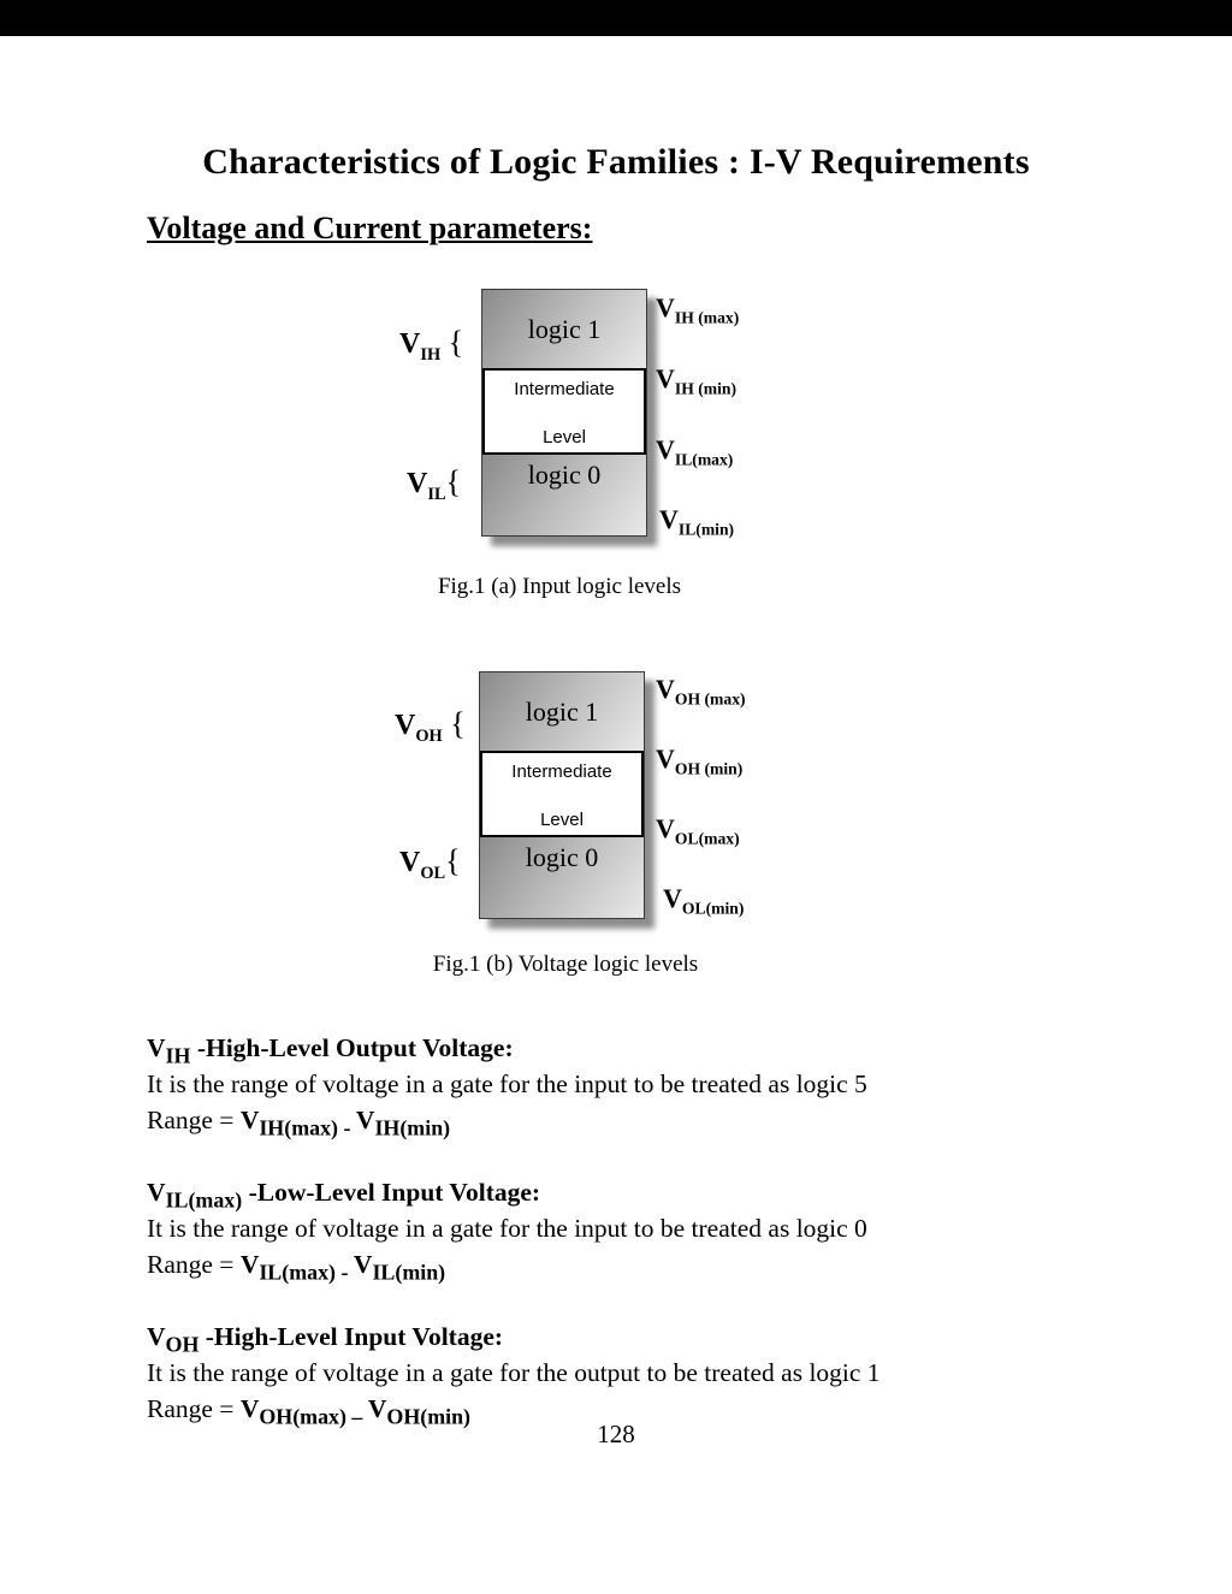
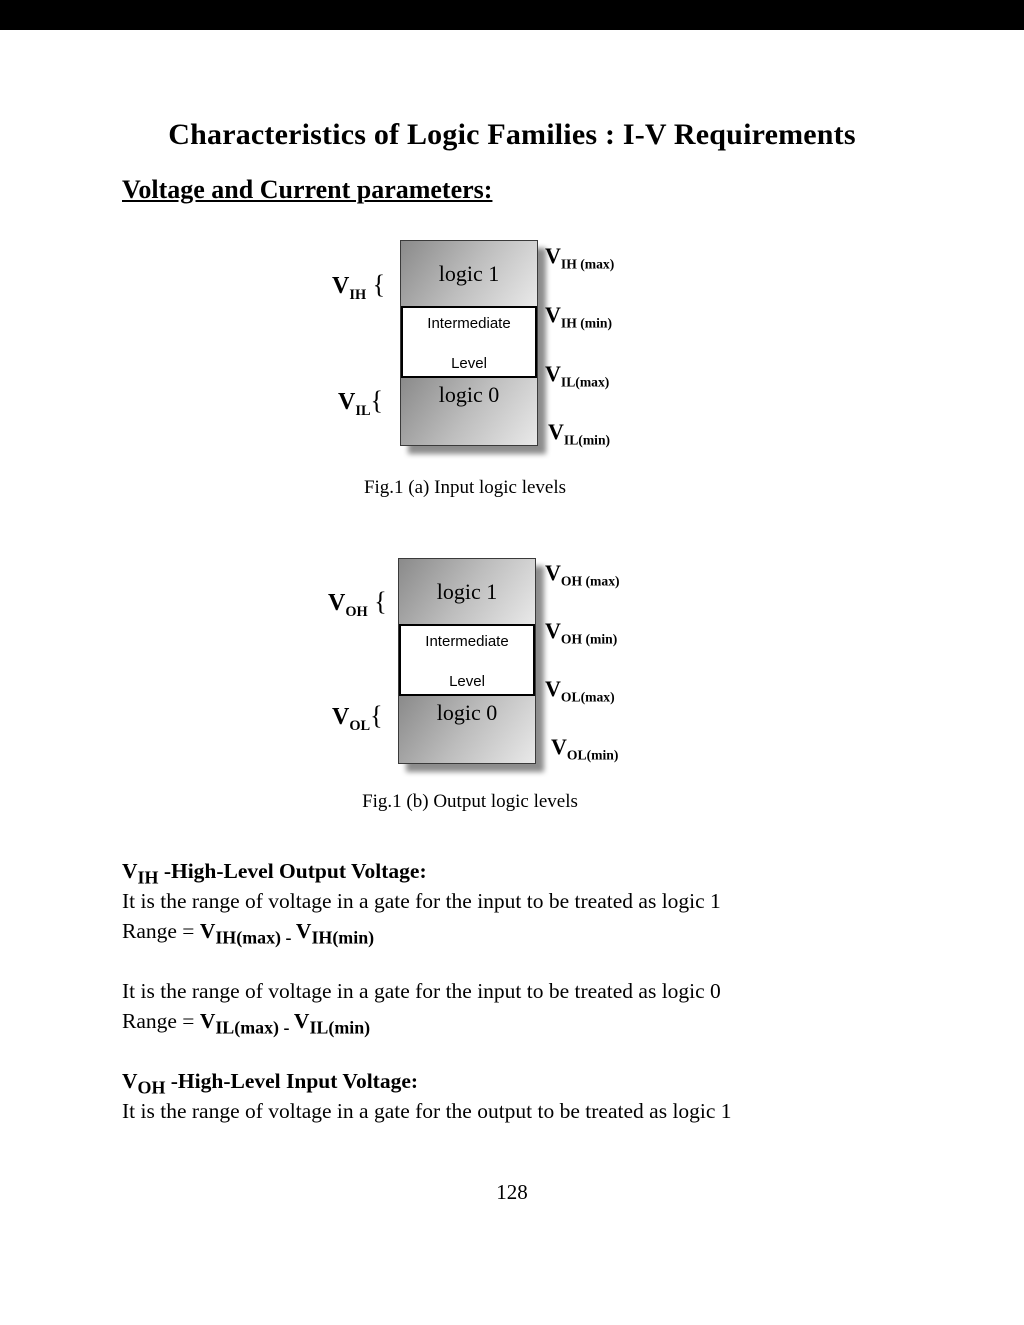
  Characteristics of Logic Families : I-V Requirements
  Voltage and Current parameters:
  VIH {
  VIL{
  logic 1
  Intermediate
  Level
  logic 0
  VIH (max)
  VIH (min)
  VIL(max)
  VIL(min)
  Fig.1 (a) Input logic levels
  VOH {
  VOL{
  logic 1
  Intermediate
  Level
  logic 0
  VOH (max)
  VOH (min)
  VOL(max)
  VOL(min)
- Fig.1 (b) Voltage logic levels
+ Fig.1 (b) Output logic levels
  VIH -High-Level Output Voltage:
- It is the range of voltage in a gate for the input to be treated as logic 5
+ It is the range of voltage in a gate for the input to be treated as logic 1
  Range = VIH(max) - VIH(min)
- VIL(max) -Low-Level Input Voltage:
  It is the range of voltage in a gate for the input to be treated as logic 0
  Range = VIL(max) - VIL(min)
  VOH -High-Level Input Voltage:
  It is the range of voltage in a gate for the output to be treated as logic 1
- Range = VOH(max) – VOH(min)
  128
